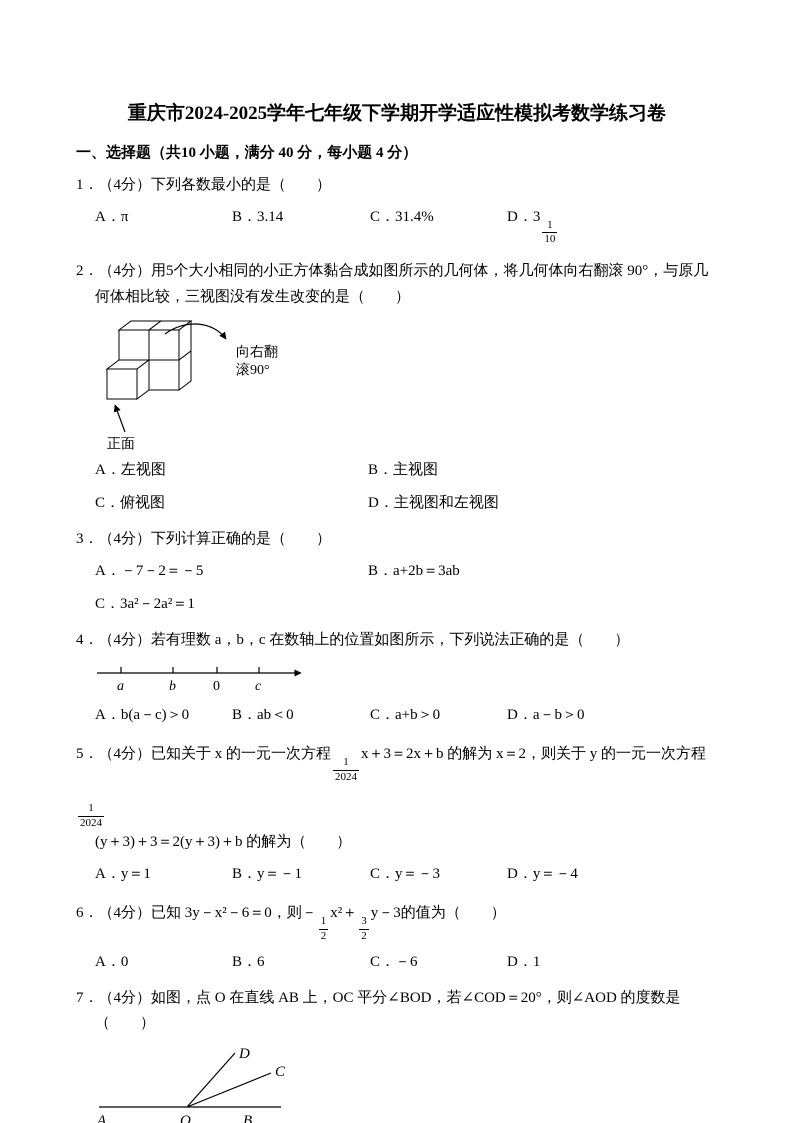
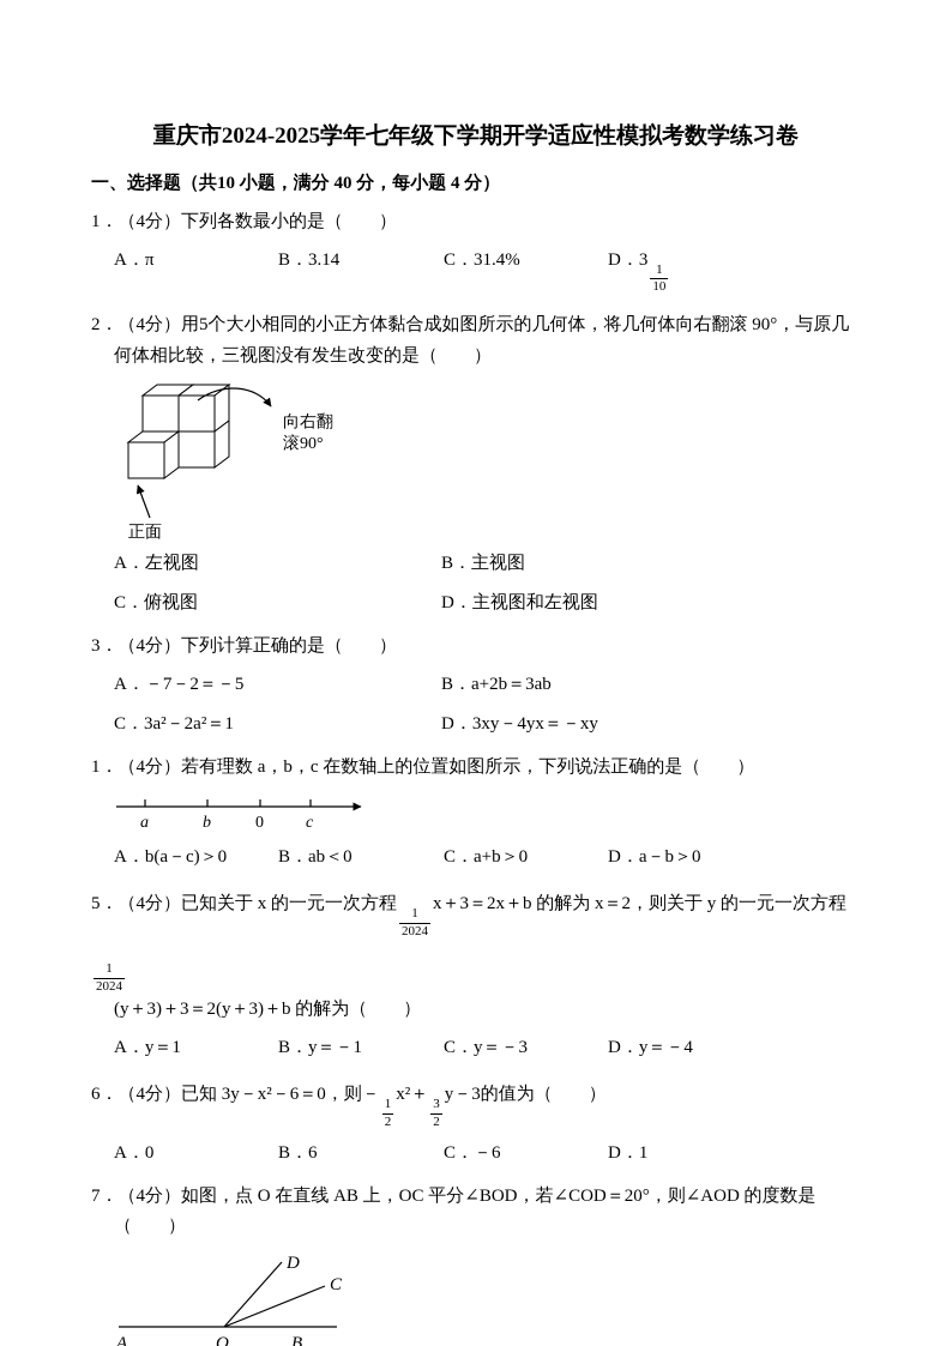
  重庆市2024-2025学年七年级下学期开学适应性模拟考数学练习卷
  一、选择题（共10 小题，满分 40 分，每小题 4 分）
  1．（4分）下列各数最小的是（ ）
  A．π
  B．3.14
  C．31.4%
  D．3
  1
  10
  2．（4分）用5个大小相同的小正方体黏合成如图所示的几何体，将几何体向右翻滚 90°，与原几何体相比较，三视图没有发生改变的是（ ）
  向右翻
  滚90°
  正面
  A．左视图
  B．主视图
  C．俯视图
  D．主视图和左视图
  3．（4分）下列计算正确的是（ ）
  A．－7－2＝－5
  B．a+2b＝3ab
  C．3a²－2a²＝1
+ D．3xy－4yx＝－xy
- 4．（4分）若有理数 a，b，c 在数轴上的位置如图所示，下列说法正确的是（ ）
+ 1．（4分）若有理数 a，b，c 在数轴上的位置如图所示，下列说法正确的是（ ）
  a
  b
  0
  c
  A．b(a－c)＞0
  B．ab＜0
  C．a+b＞0
  D．a－b＞0
  5．（4分）已知关于 x 的一元一次方程
  1
  2024
  x＋3＝2x＋b 的解为 x＝2，则关于 y 的一元一次方程
  1
  2024
  (y＋3)＋3＝2(y＋3)＋b 的解为（ ）
  A．y＝1
  B．y＝－1
  C．y＝－3
  D．y＝－4
  6．（4分）已知 3y－x²－6＝0，则－
  1
  2
  x²＋
  3
  2
  y－3的值为（ ）
  A．0
  B．6
  C．－6
  D．1
  7．（4分）如图，点 O 在直线 AB 上，OC 平分∠BOD，若∠COD＝20°，则∠AOD 的度数是（ ）
  A
  O
  B
  D
  C
